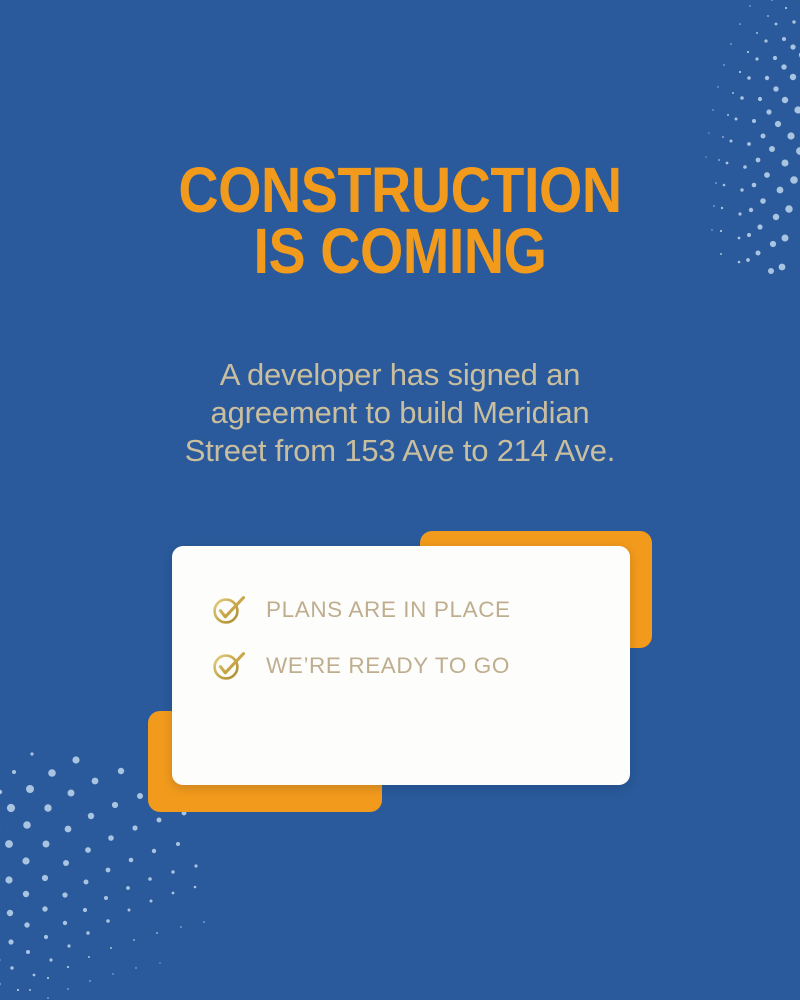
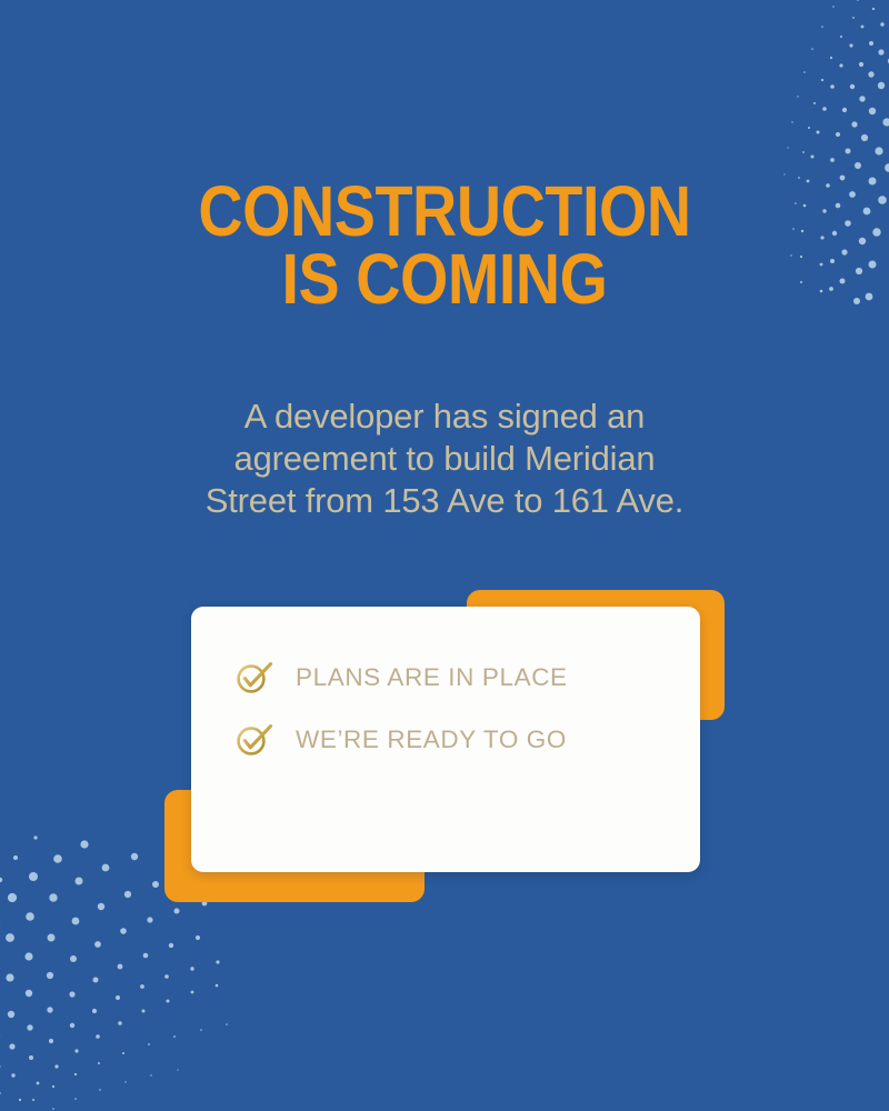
  CONSTRUCTION
  IS COMING
- A developer has signed an agreement to build Meridian Street from 153 Ave to 214 Ave.
+ A developer has signed an agreement to build Meridian Street from 153 Ave to 161 Ave.
  PLANS ARE IN PLACE
  WE’RE READY TO GO
